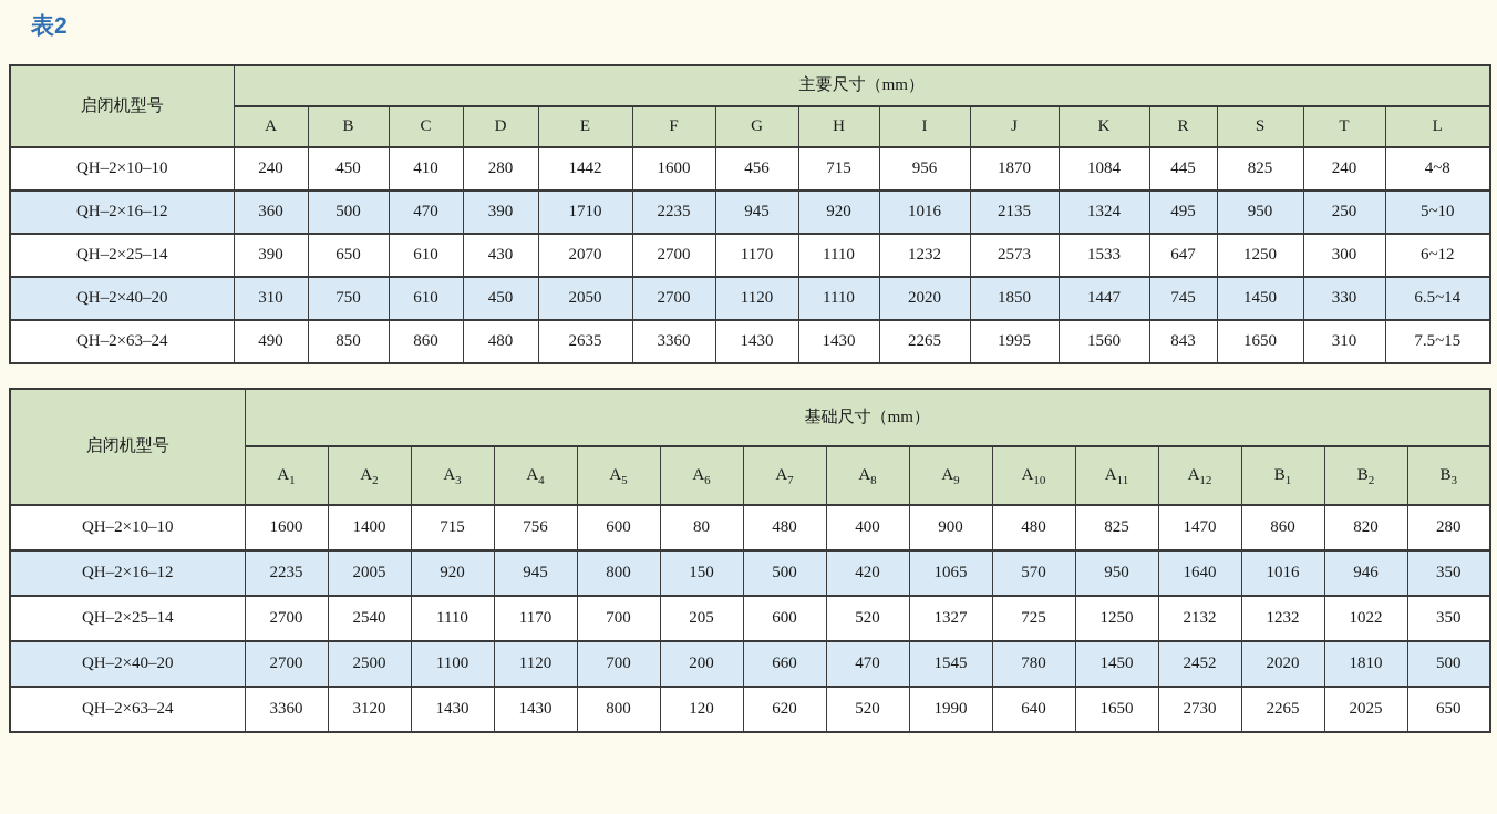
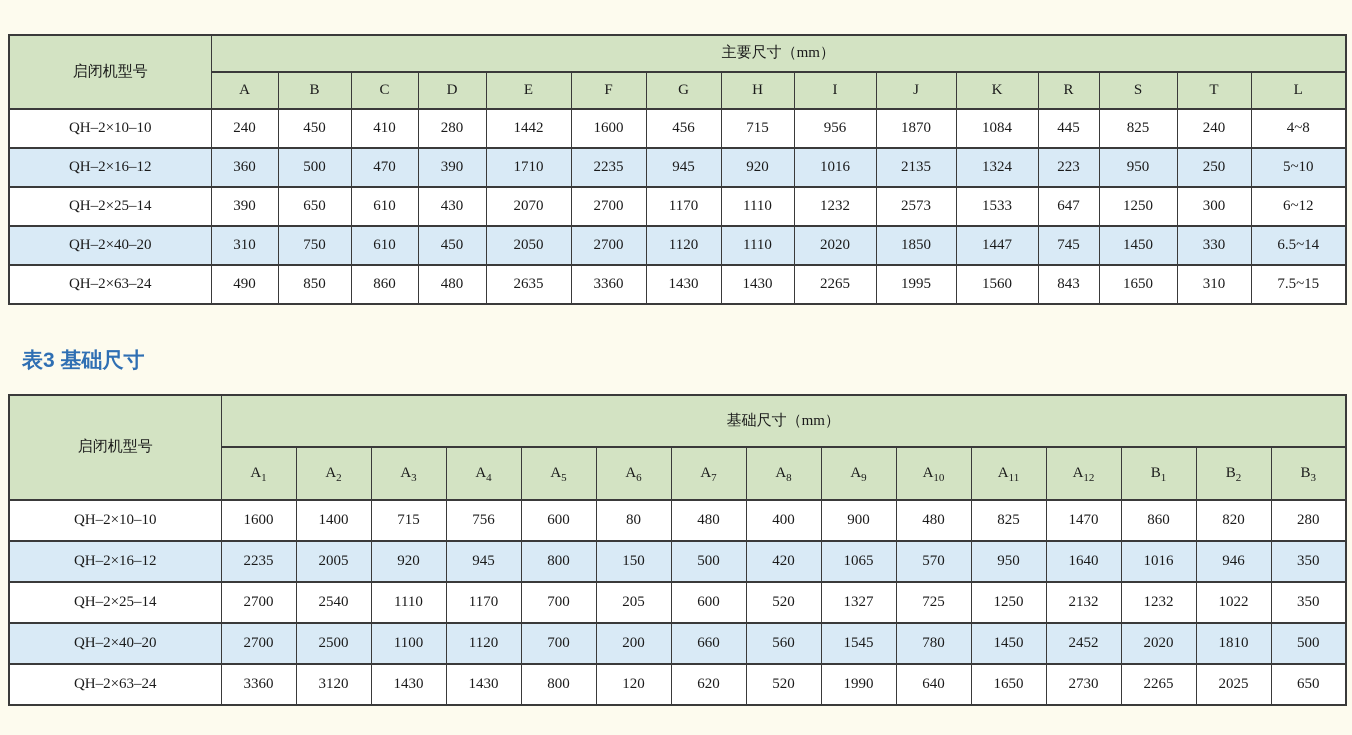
- 表2
  启闭机型号	主要尺寸（mm）
  A	B	C	D	E	F	G	H	I	J	K	R	S	T	L
  QH–2×10–10	240	450	410	280	1442	1600	456	715	956	1870	1084	445	825	240	4~8
- QH–2×16–12	360	500	470	390	1710	2235	945	920	1016	2135	1324	495	950	250	5~10
+ QH–2×16–12	360	500	470	390	1710	2235	945	920	1016	2135	1324	223	950	250	5~10
  QH–2×25–14	390	650	610	430	2070	2700	1170	1110	1232	2573	1533	647	1250	300	6~12
  QH–2×40–20	310	750	610	450	2050	2700	1120	1110	2020	1850	1447	745	1450	330	6.5~14
  QH–2×63–24	490	850	860	480	2635	3360	1430	1430	2265	1995	1560	843	1650	310	7.5~15
+ 表3 基础尺寸
  启闭机型号	基础尺寸（mm）
  A1	A2	A3	A4	A5	A6	A7	A8	A9	A10	A11	A12	B1	B2	B3
  QH–2×10–10	1600	1400	715	756	600	80	480	400	900	480	825	1470	860	820	280
  QH–2×16–12	2235	2005	920	945	800	150	500	420	1065	570	950	1640	1016	946	350
  QH–2×25–14	2700	2540	1110	1170	700	205	600	520	1327	725	1250	2132	1232	1022	350
- QH–2×40–20	2700	2500	1100	1120	700	200	660	470	1545	780	1450	2452	2020	1810	500
+ QH–2×40–20	2700	2500	1100	1120	700	200	660	560	1545	780	1450	2452	2020	1810	500
  QH–2×63–24	3360	3120	1430	1430	800	120	620	520	1990	640	1650	2730	2265	2025	650
